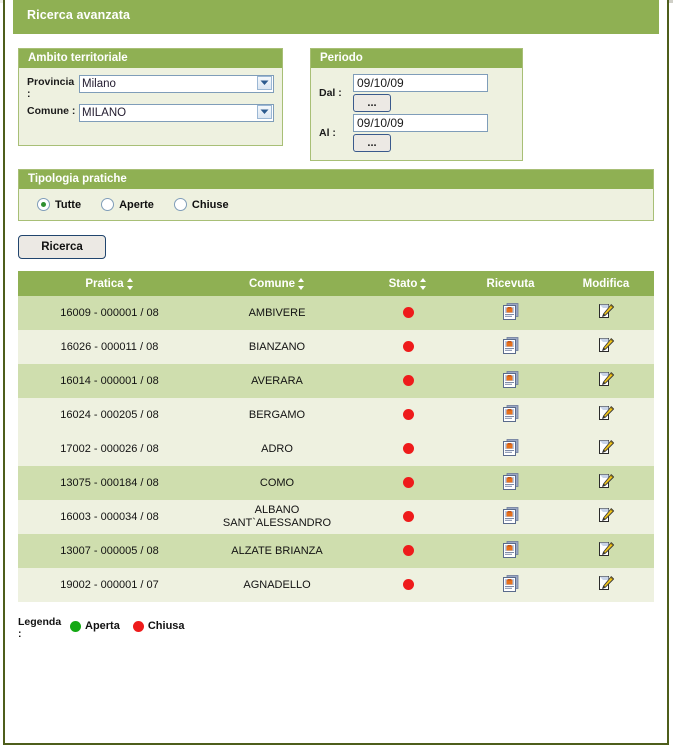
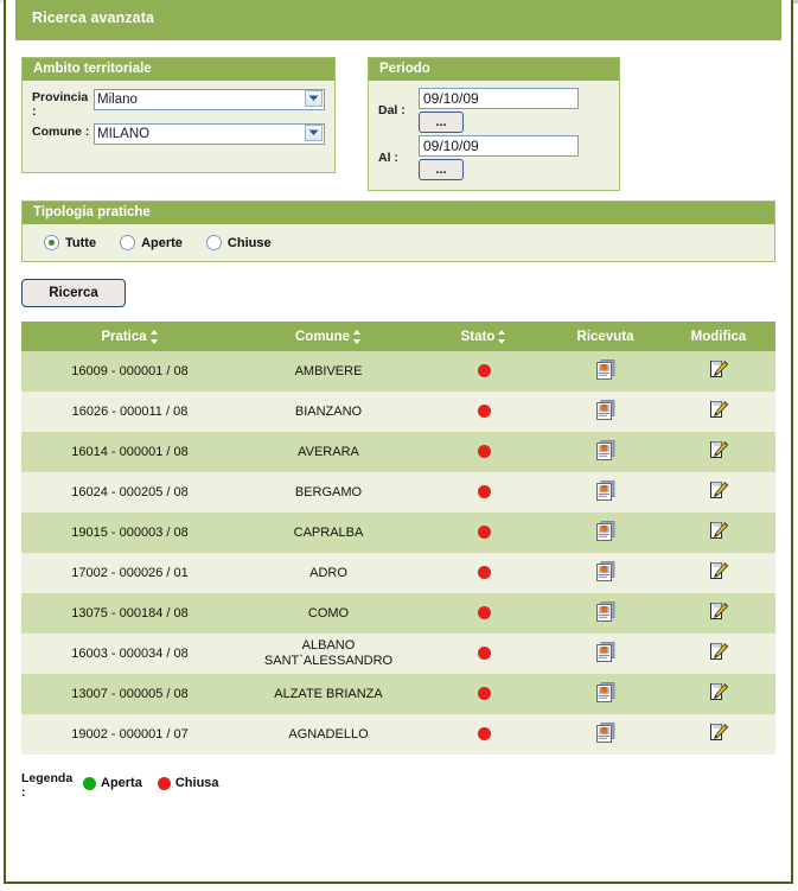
  Ricerca avanzata
  Ambito territoriale
  Provincia :
  Milano
  Comune :
  MILANO
  Periodo
  Dal :
  09/10/09
  ...
  Al :
  09/10/09
  ...
  Tipologia pratiche
  Tutte
  Aperte
  Chiuse
  Ricerca
  Pratica	Comune	Stato	Ricevuta	Modifica
  16009 - 000001 / 08	AMBIVERE
  16026 - 000011 / 08	BIANZANO
  16014 - 000001 / 08	AVERARA
  16024 - 000205 / 08	BERGAMO
+ 19015 - 000003 / 08	CAPRALBA
- 17002 - 000026 / 08	ADRO
+ 17002 - 000026 / 01	ADRO
  13075 - 000184 / 08	COMO
  16003 - 000034 / 08	ALBANO SANT`ALESSANDRO
  13007 - 000005 / 08	ALZATE BRIANZA
  19002 - 000001 / 07	AGNADELLO
  Legenda :
  Aperta
  Chiusa
